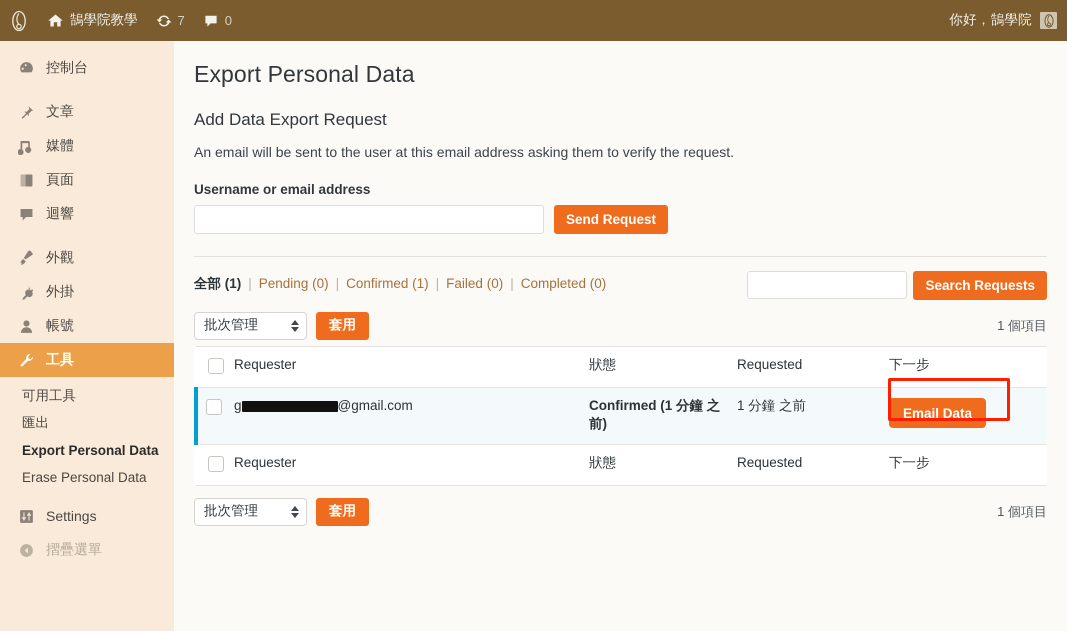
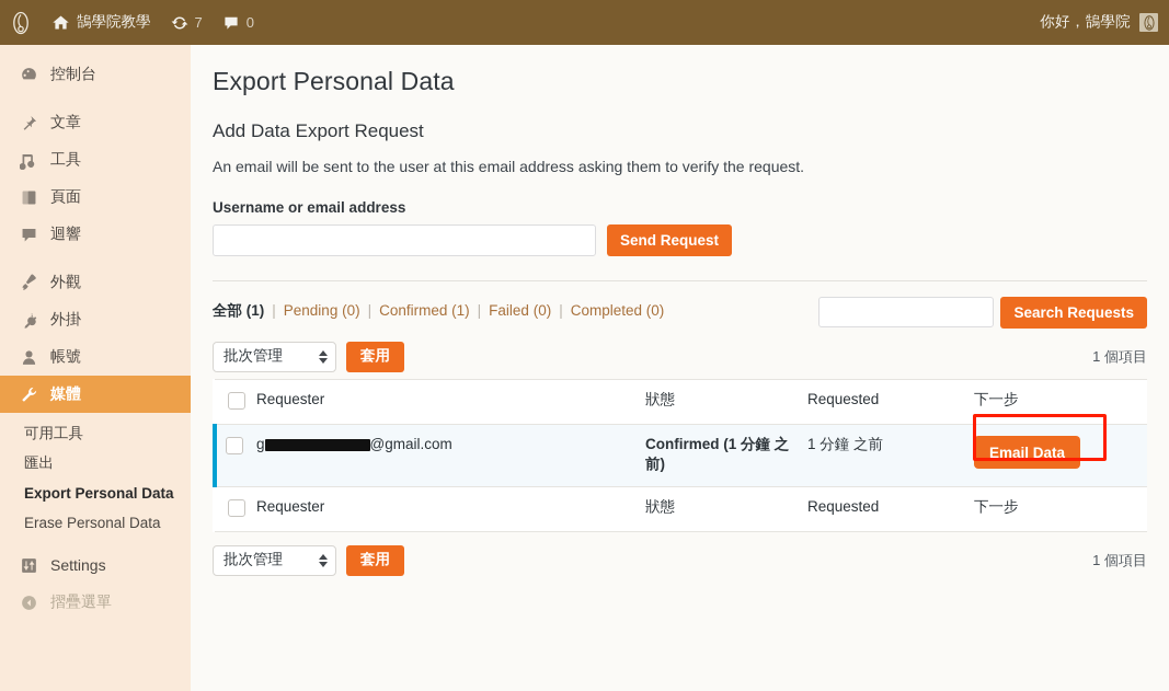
  鵠學院教學
  7
  0
  你好，鵠學院
  控制台
  文章
- 媒體
+ 工具
  頁面
  迴響
  外觀
  外掛
  帳號
- 工具
+ 媒體
  可用工具
  匯出
  Export Personal Data
  Erase Personal Data
  Settings
  摺疊選單
  Export Personal Data
  Add Data Export Request
  An email will be sent to the user at this email address asking them to verify the request.
  Username or email address
  Send Request
  全部 (1)
  |
  Pending (0)
  |
  Confirmed (1)
  |
  Failed (0)
  |
  Completed (0)
  Search Requests
  批次管理
  套用
  1 個項目
  	Requester	狀態	Requested	下一步
  	g @gmail.com	Confirmed (1 分鐘 之前)	1 分鐘 之前	Email Data
  	Requester	狀態	Requested	下一步
  批次管理
  套用
  1 個項目
